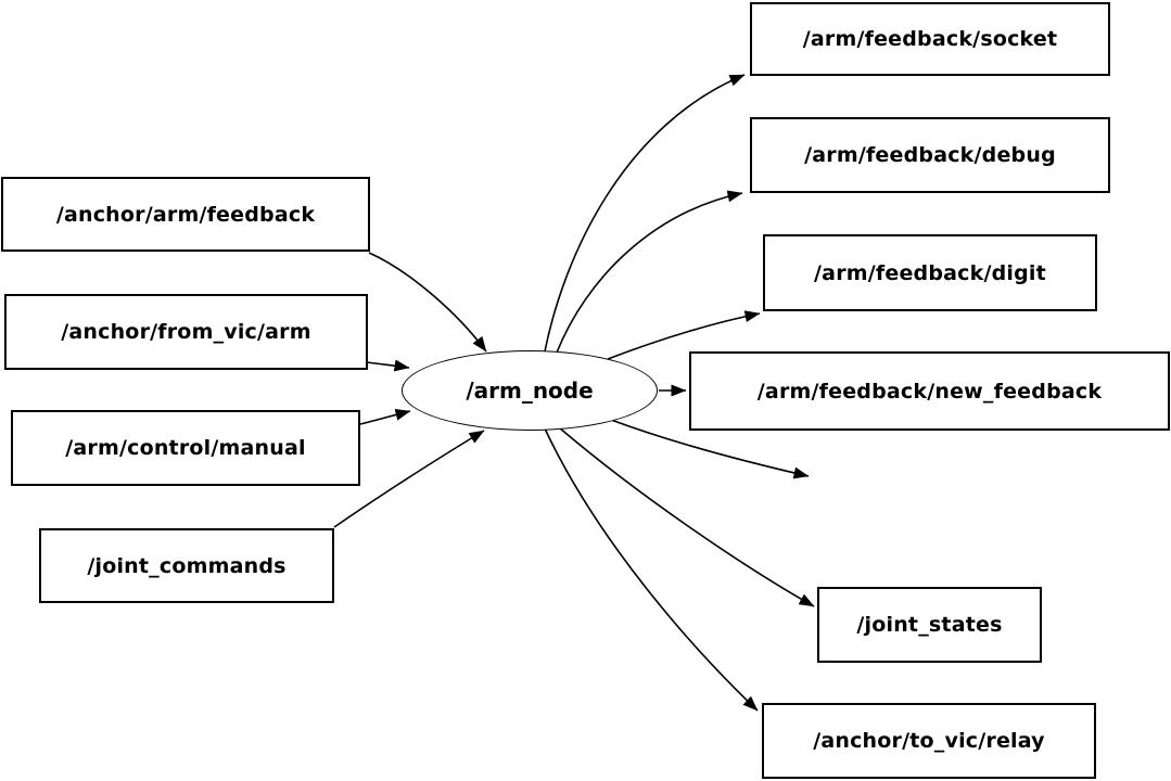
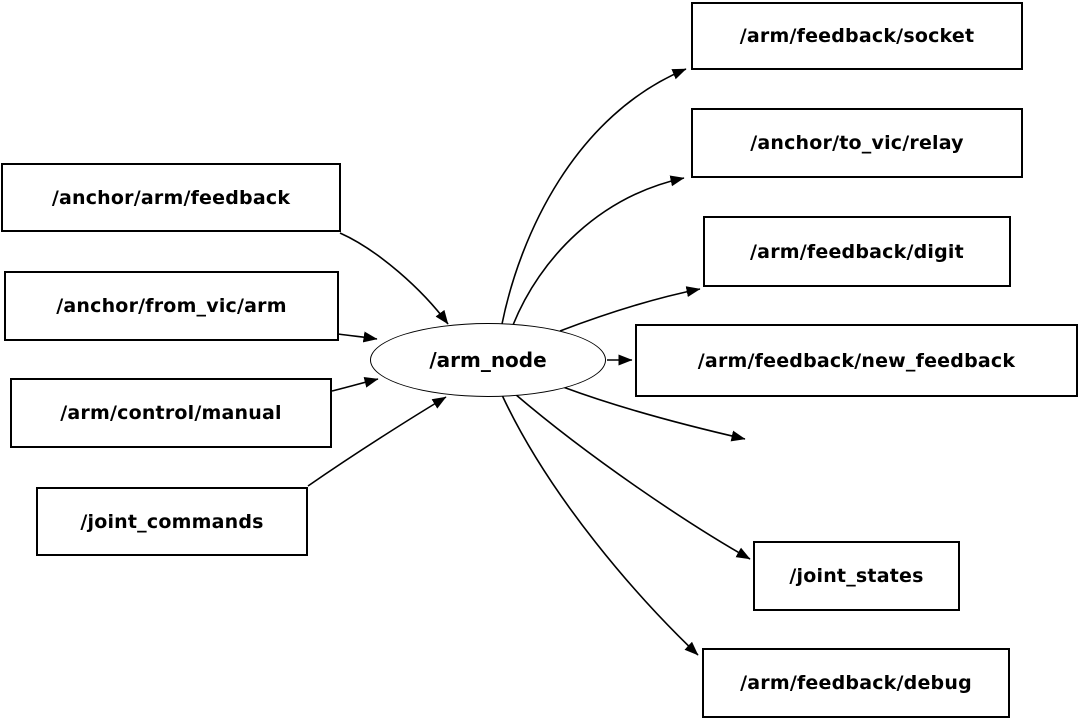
  /anchor/arm/feedback
  /anchor/from_vic/arm
  /arm/control/manual
  /joint_commands
  /arm_node
  /arm/feedback/socket
- /arm/feedback/debug
+ /anchor/to_vic/relay
  /arm/feedback/digit
  /arm/feedback/new_feedback
  /joint_states
- /anchor/to_vic/relay
+ /arm/feedback/debug
